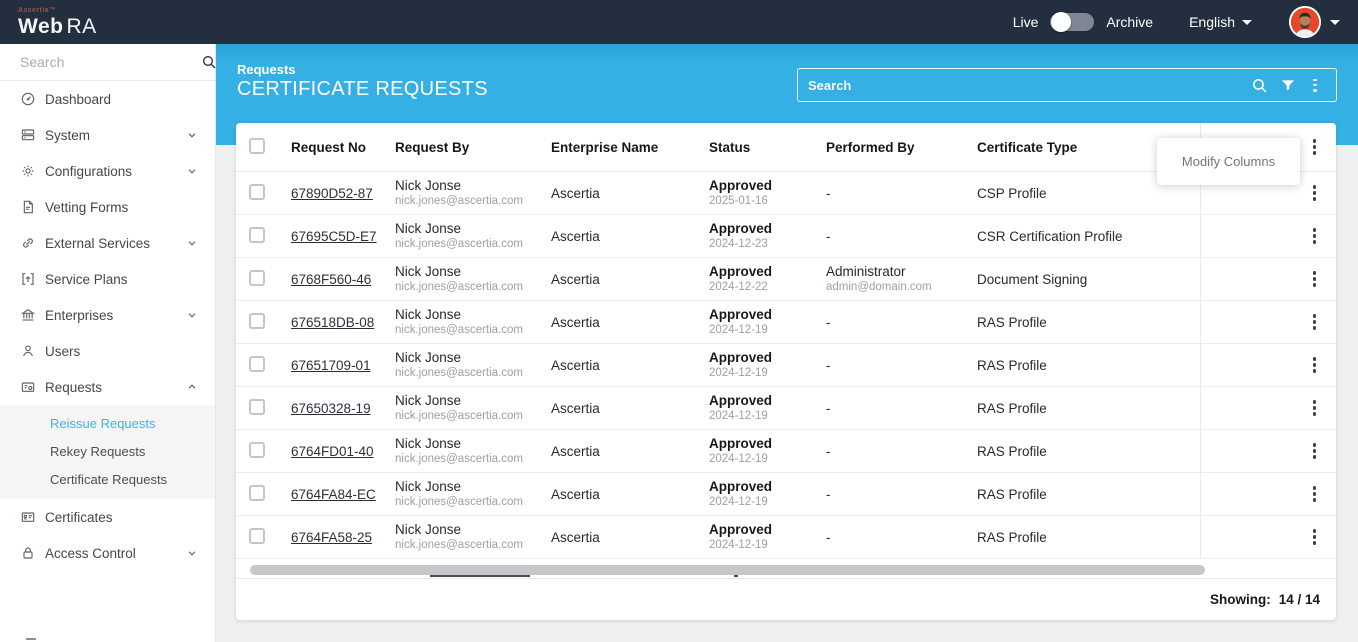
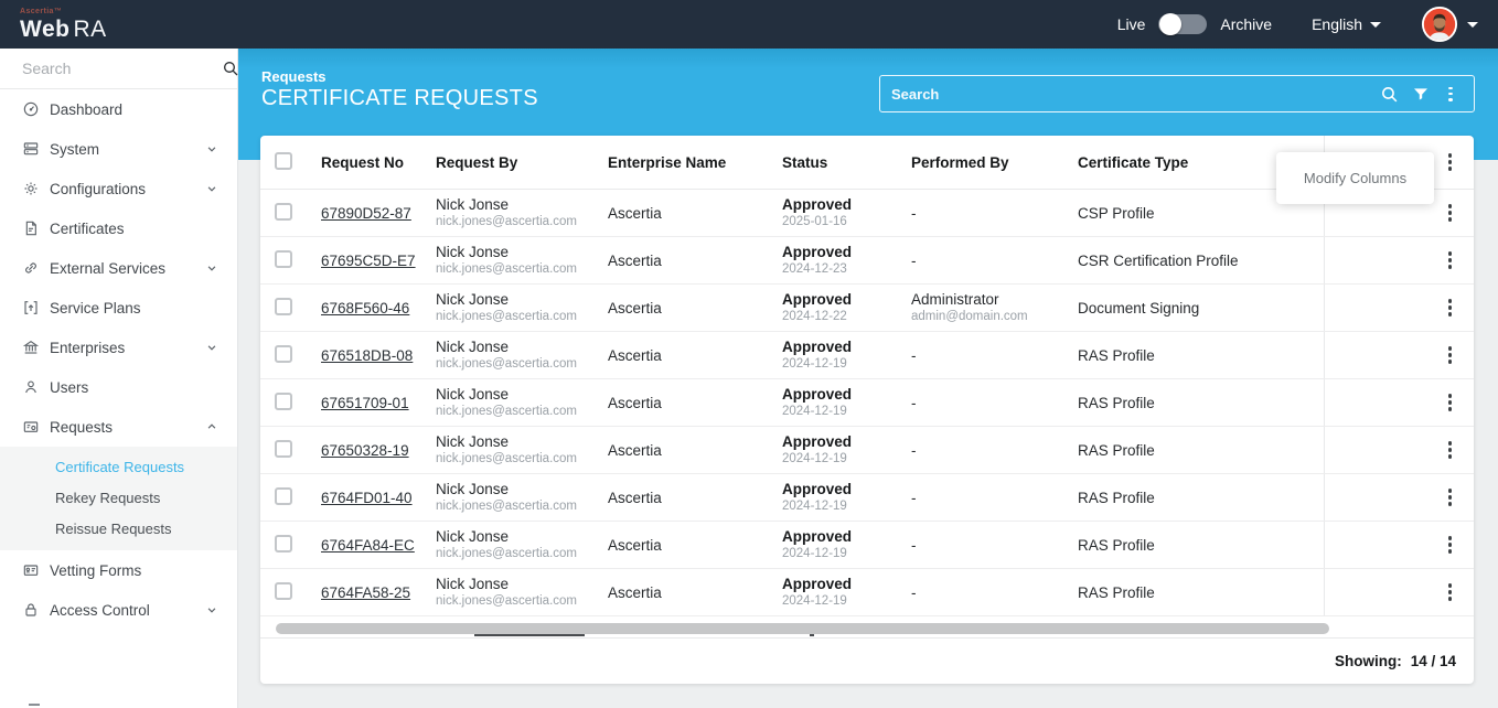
  Web RA
  Live
  Archive
  English
  Search
  Dashboard
  System
  Configurations
- Vetting Forms
+ Certificates
  External Services
  Service Plans
  Enterprises
  Users
  Requests
- Reissue Requests
+ Certificate Requests
  Rekey Requests
- Certificate Requests
+ Reissue Requests
- Certificates
+ Vetting Forms
  Access Control
  Requests
  CERTIFICATE REQUESTS
  Search
  Request No
  Request By
  Enterprise Name
  Status
  Performed By
  Certificate Type
  67890D52-87
  Nick Jonse
  nick.jones@ascertia.com
  Ascertia
  Approved
  2025-01-16
  -
  CSP Profile
  67695C5D-E7
  Nick Jonse
  nick.jones@ascertia.com
  Ascertia
  Approved
  2024-12-23
  -
  CSR Certification Profile
  6768F560-46
  Nick Jonse
  nick.jones@ascertia.com
  Ascertia
  Approved
  2024-12-22
  Administrator
  admin@domain.com
  Document Signing
  676518DB-08
  Nick Jonse
  nick.jones@ascertia.com
  Ascertia
  Approved
  2024-12-19
  -
  RAS Profile
  67651709-01
  Nick Jonse
  nick.jones@ascertia.com
  Ascertia
  Approved
  2024-12-19
  -
  RAS Profile
  67650328-19
  Nick Jonse
  nick.jones@ascertia.com
  Ascertia
  Approved
  2024-12-19
  -
  RAS Profile
  6764FD01-40
  Nick Jonse
  nick.jones@ascertia.com
  Ascertia
  Approved
  2024-12-19
  -
  RAS Profile
  6764FA84-EC
  Nick Jonse
  nick.jones@ascertia.com
  Ascertia
  Approved
  2024-12-19
  -
  RAS Profile
  6764FA58-25
  Nick Jonse
  nick.jones@ascertia.com
  Ascertia
  Approved
  2024-12-19
  -
  RAS Profile
  Showing:
  14 / 14
  Modify Columns
